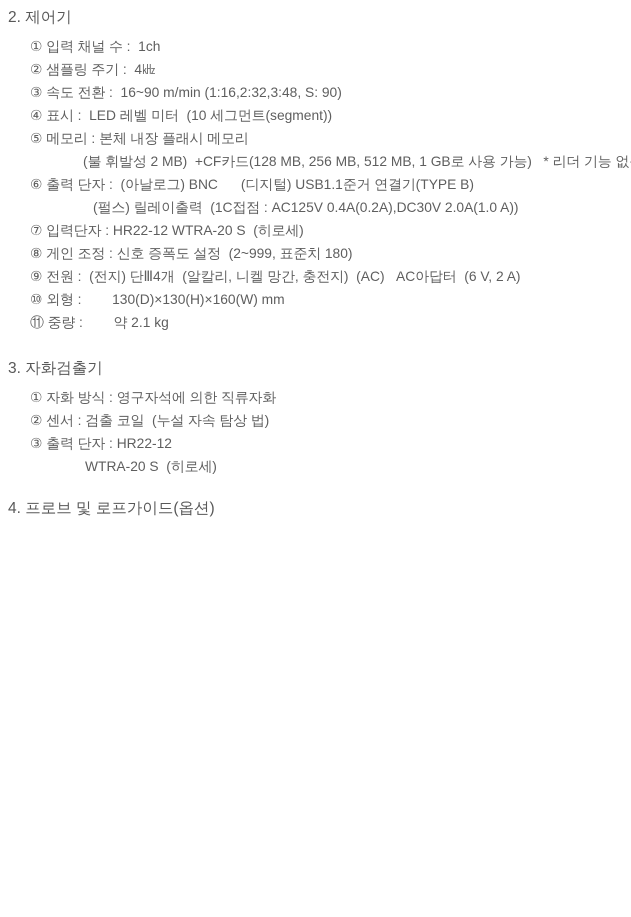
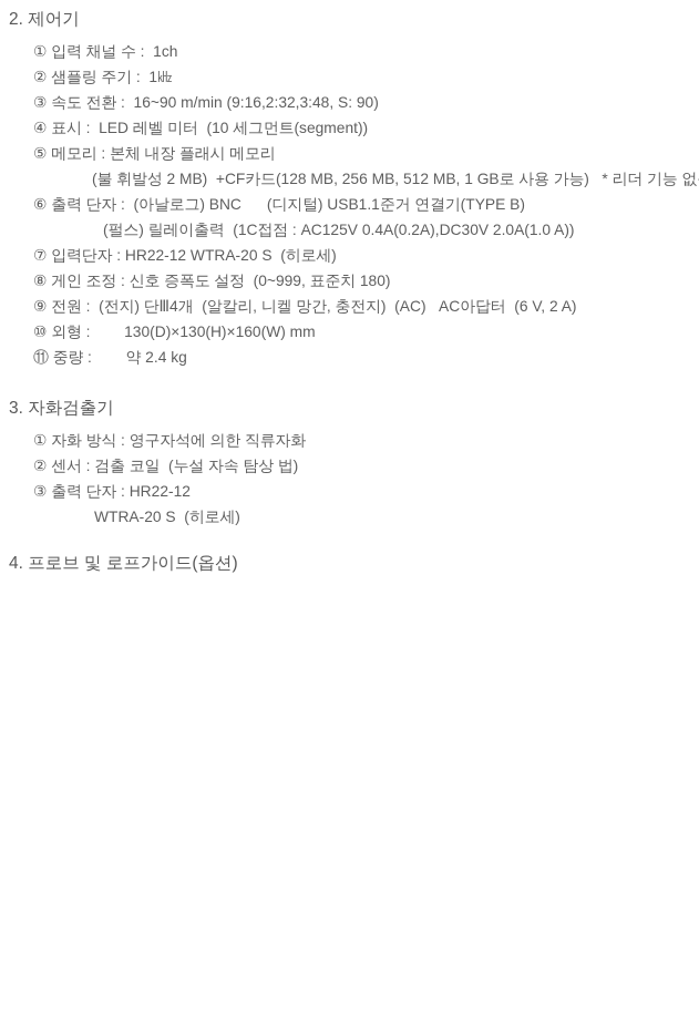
  2. 제어기
  ① 입력 채널 수 : 1ch
- ② 샘플링 주기 : 4㎑
+ ② 샘플링 주기 : 1㎑
- ③ 속도 전환 : 16~90 m/min (1:16,2:32,3:48, S: 90)
+ ③ 속도 전환 : 16~90 m/min (9:16,2:32,3:48, S: 90)
  ④ 표시 : LED 레벨 미터 (10 세그먼트(segment))
  ⑤ 메모리 : 본체 내장 플래시 메모리
  (불 휘발성 2 MB) +CF카드(128 MB, 256 MB, 512 MB, 1 GB로 사용 가능) * 리더 기능 없
  ⑥ 출력 단자 : (아날로그) BNC (디지털) USB1.1준거 연결기(TYPE B)
  (펄스) 릴레이출력 (1C접점 : AC125V 0.4A(0.2A),DC30V 2.0A(1.0 A))
  ⑦ 입력단자 : HR22-12 WTRA-20 S (히로세)
- ⑧ 게인 조정 : 신호 증폭도 설정 (2~999, 표준치 180)
+ ⑧ 게인 조정 : 신호 증폭도 설정 (0~999, 표준치 180)
  ⑨ 전원 : (전지) 단Ⅲ4개 (알칼리, 니켈 망간, 충전지) (AC) AC아답터 (6 V, 2 A)
  ⑩ 외형 : 130(D)×130(H)×160(W) mm
- ⑪ 중량 : 약 2.1 kg
+ ⑪ 중량 : 약 2.4 kg
  3. 자화검출기
  ① 자화 방식 : 영구자석에 의한 직류자화
  ② 센서 : 검출 코일 (누설 자속 탐상 법)
  ③ 출력 단자 : HR22-12
  WTRA-20 S (히로세)
  4. 프로브 및 로프가이드(옵션)
